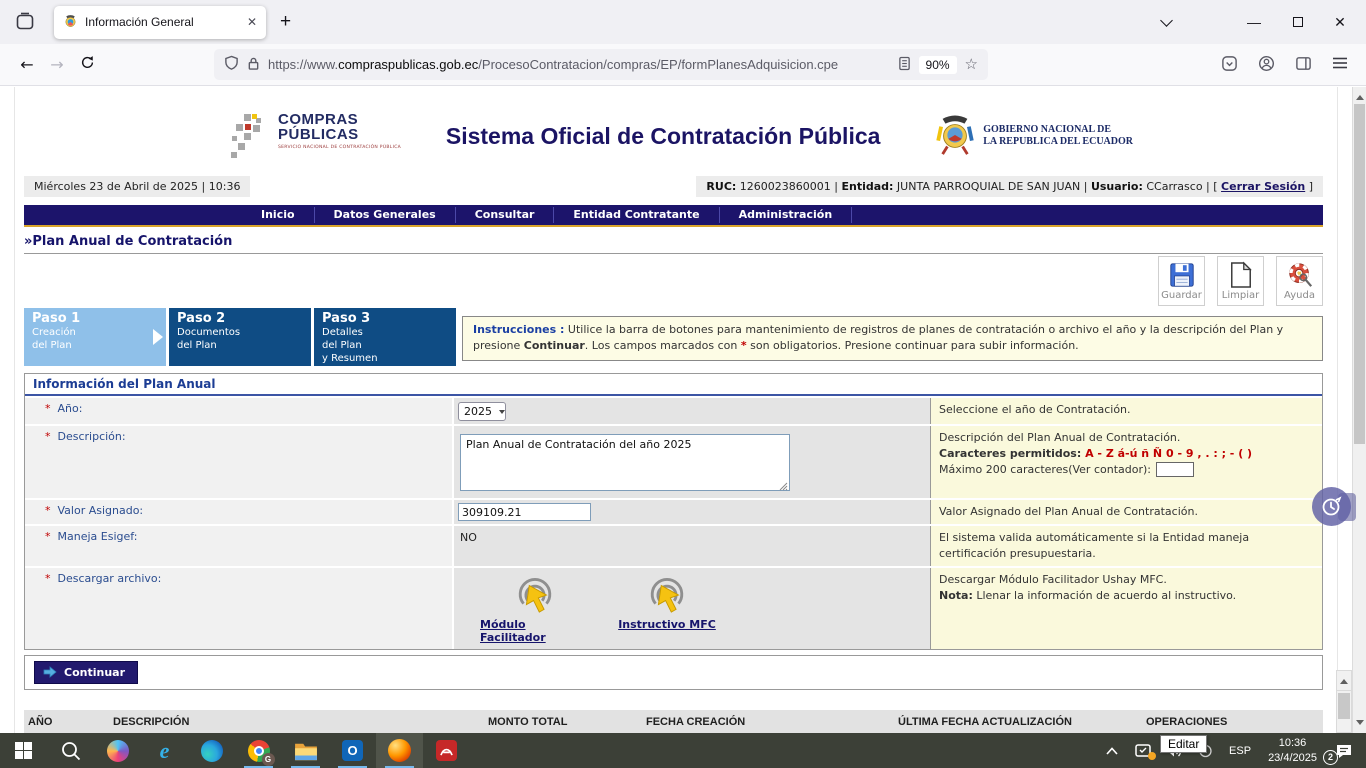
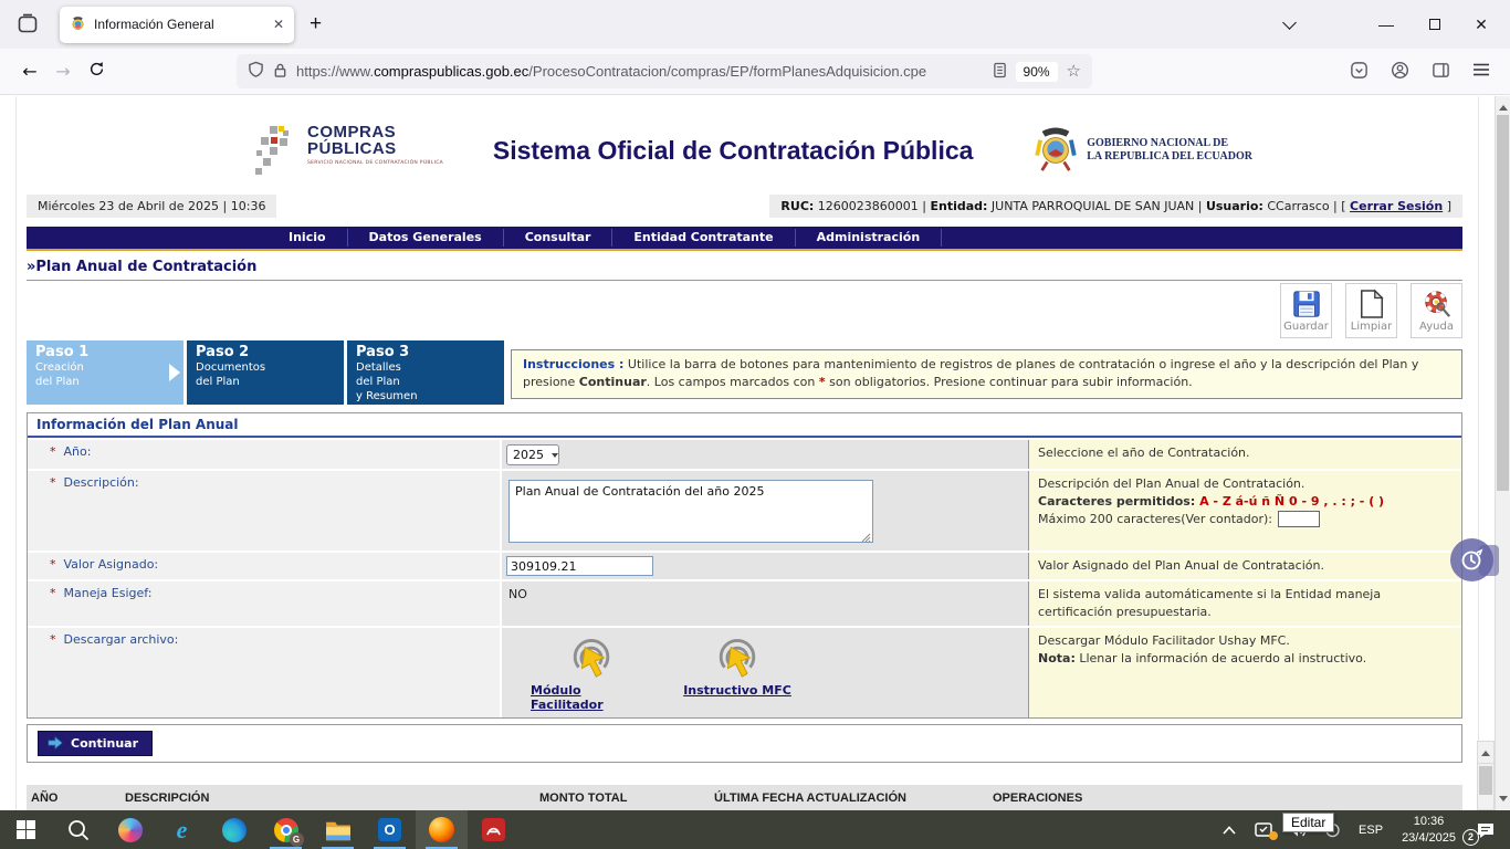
  Información General
  ✕
  +
  —
  ✕
  ←
  →
  https://www.compraspublicas.gob.ec/ProcesoContratacion/compras/EP/formPlanesAdquisicion.cpe
  90%
  ☆
  COMPRAS
  PÚBLICAS
  Sistema Oficial de Contratación Pública
  GOBIERNO NACIONAL DE
  LA REPUBLICA DEL ECUADOR
  Miércoles 23 de Abril de 2025 | 10:36
  RUC: 1260023860001 | Entidad: JUNTA PARROQUIAL DE SAN JUAN | Usuario: CCarrasco | [ Cerrar Sesión ]
  Inicio
  Datos Generales
  Consultar
  Entidad Contratante
  Administración
  »Plan Anual de Contratación
  Guardar
  Limpiar
  Ayuda
  Paso 1
  Creación
  del Plan
  Paso 2
  Documentos
  del Plan
  Paso 3
  Detalles
  del Plan
  y Resumen
- Instrucciones : Utilice la barra de botones para mantenimiento de registros de planes de contratación o archivo el año y la descripción del Plan y presione Continuar. Los campos marcados con * son obligatorios. Presione continuar para subir información.
+ Instrucciones : Utilice la barra de botones para mantenimiento de registros de planes de contratación o ingrese el año y la descripción del Plan y presione Continuar. Los campos marcados con * son obligatorios. Presione continuar para subir información.
  Información del Plan Anual
  * Año:
  2025
  Seleccione el año de Contratación.
  * Descripción:
  Plan Anual de Contratación del año 2025
  Descripción del Plan Anual de Contratación.
  Caracteres permitidos: A - Z á-ú ñ Ñ 0 - 9 , . : ; - ( )
  Máximo 200 caracteres(Ver contador):
  * Valor Asignado:
  309109.21
  Valor Asignado del Plan Anual de Contratación.
  * Maneja Esigef:
  NO
  El sistema valida automáticamente si la Entidad maneja certificación presupuestaria.
  * Descargar archivo:
  Módulo Facilitador
  Instructivo MFC
  Descargar Módulo Facilitador Ushay MFC.
  Nota: Llenar la información de acuerdo al instructivo.
  Continuar
  AÑO
  DESCRIPCIÓN
  MONTO TOTAL
- FECHA CREACIÓN
  ÚLTIMA FECHA ACTUALIZACIÓN
  OPERACIONES
  Editar
  e
  G
  O
  ESP
  10:36
  23/4/2025
  2
